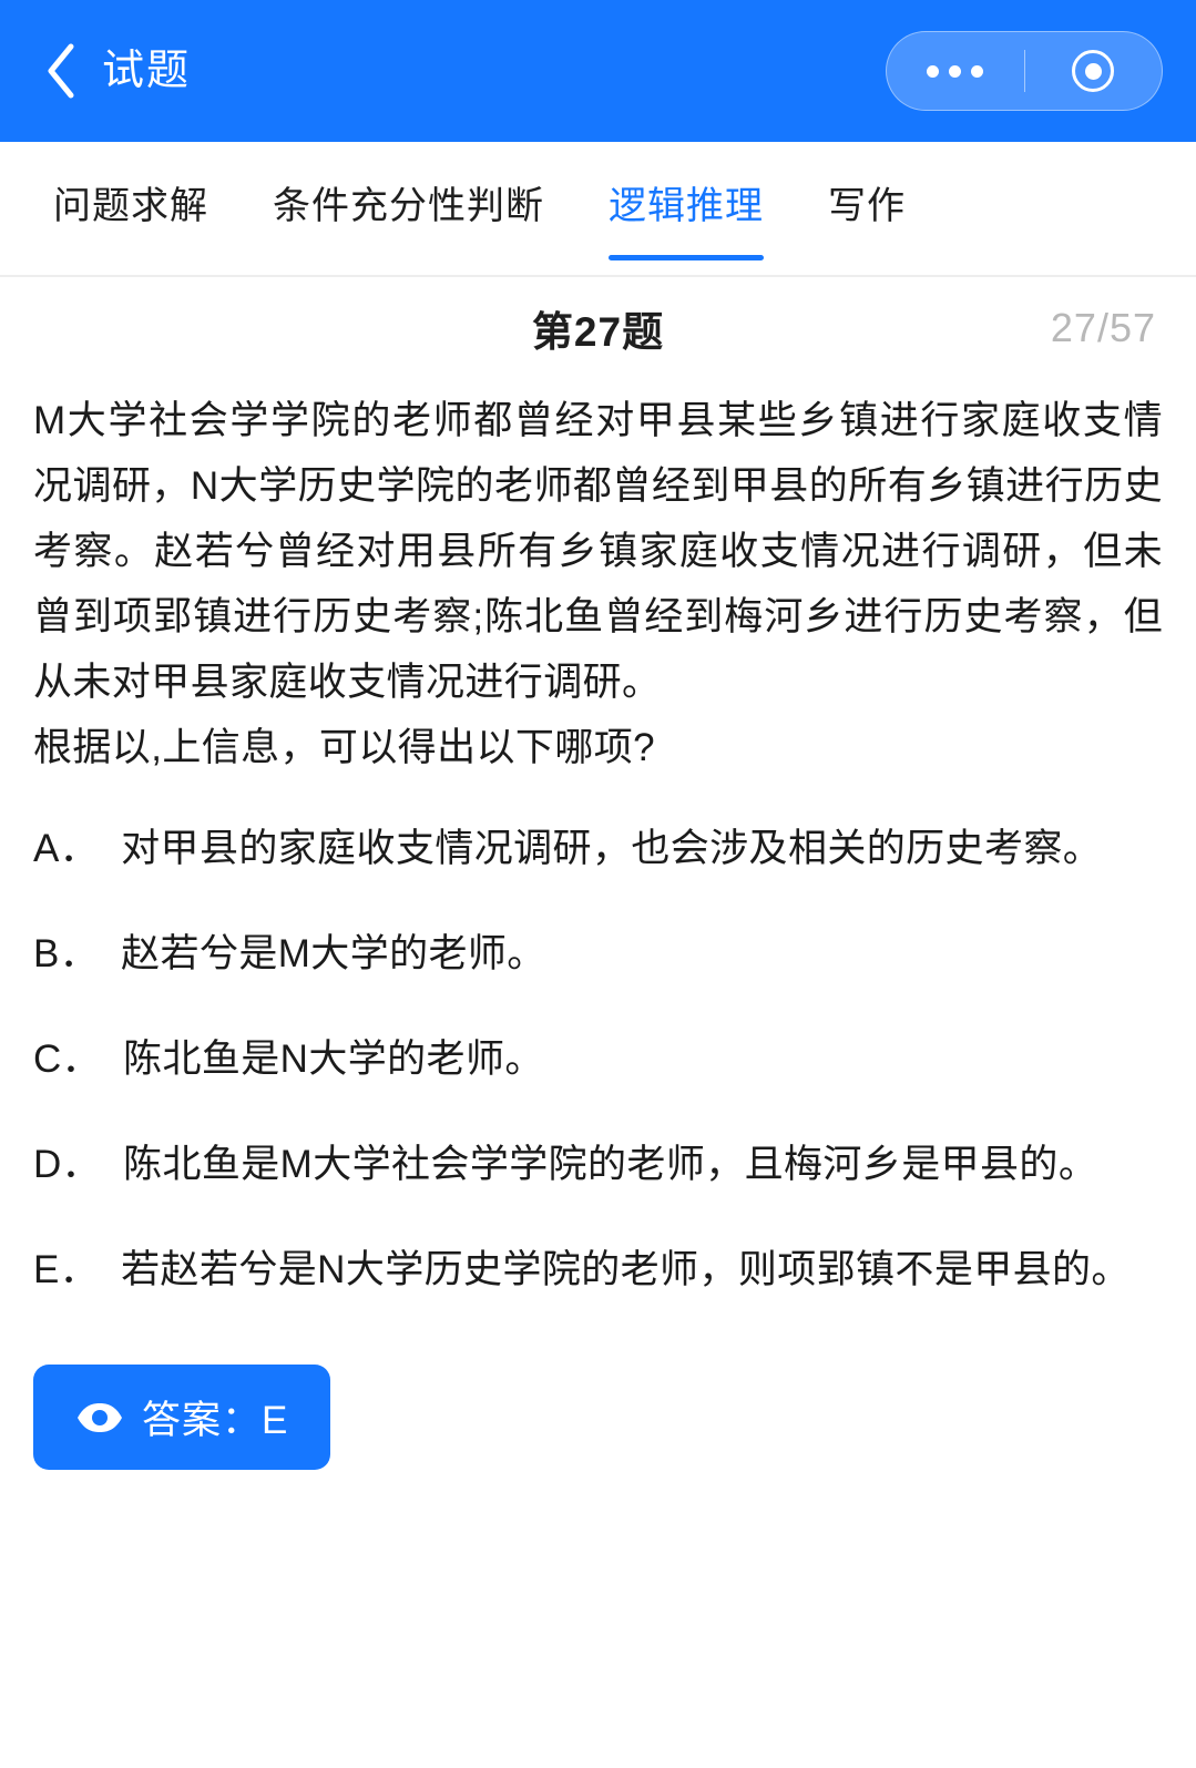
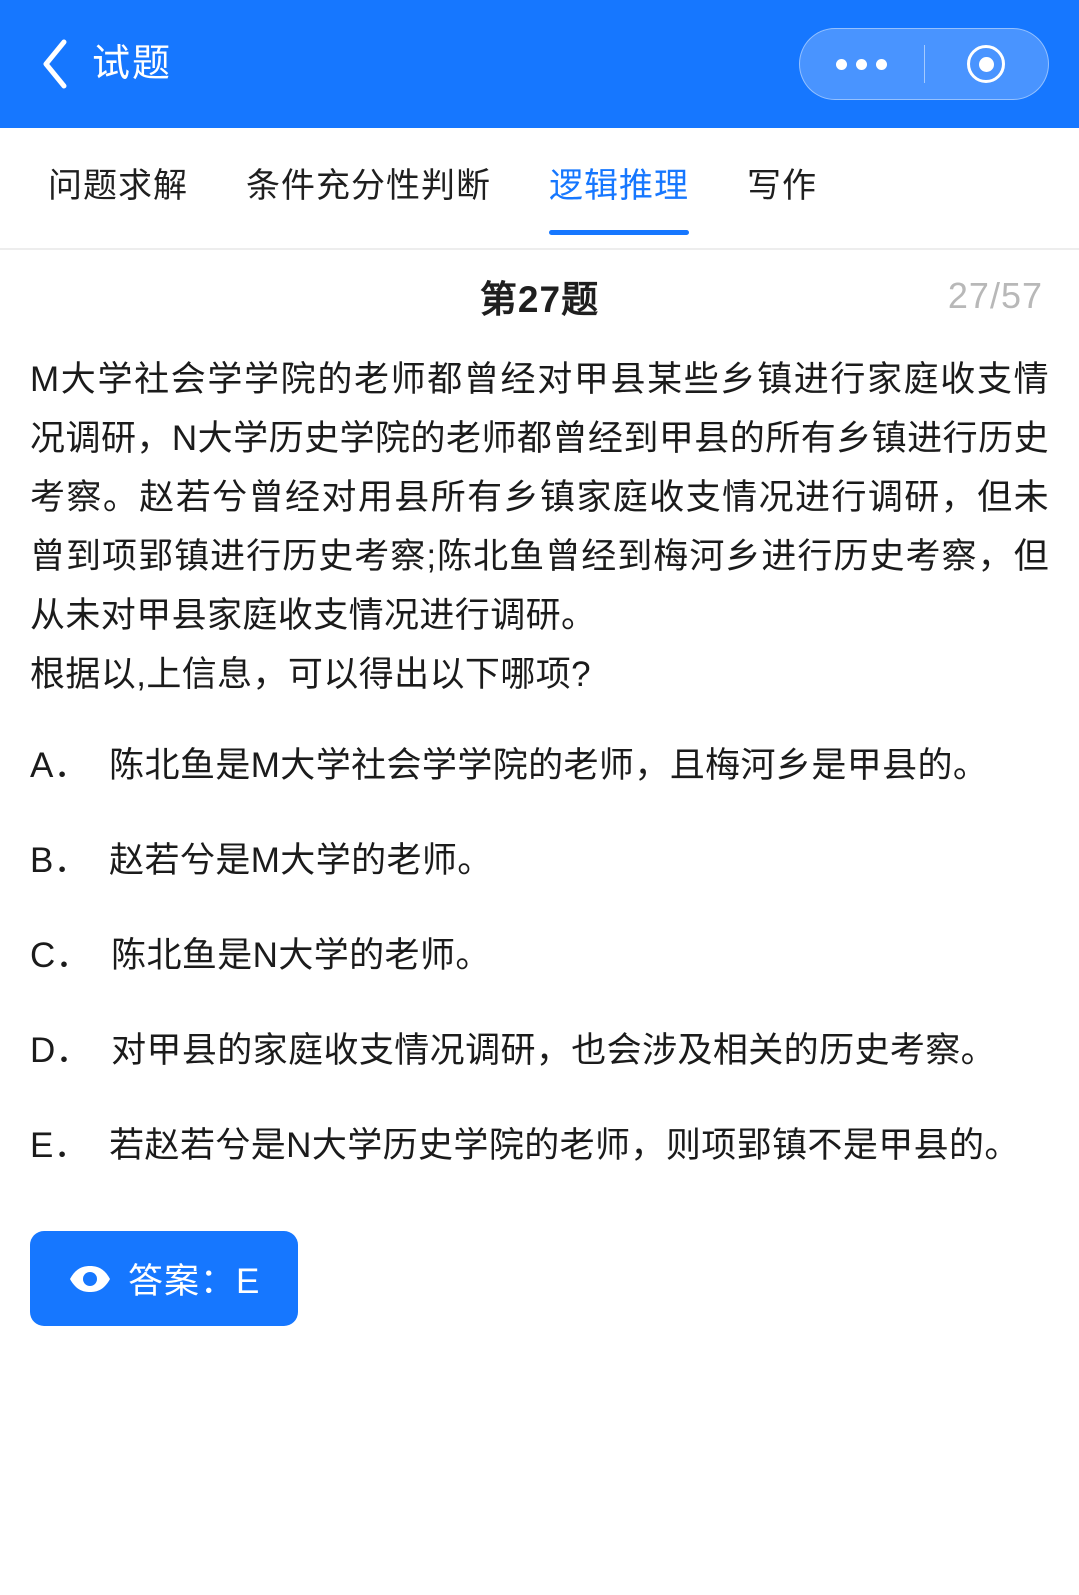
  试题
  问题求解
  条件充分性判断
  逻辑推理
  写作
  第27题
  27/57
  M大学社会学学院的老师都曾经对甲县某些乡镇进行家庭收支情况调研，N大学历史学院的老师都曾经到甲县的所有乡镇进行历史考察。赵若兮曾经对用县所有乡镇家庭收支情况进行调研，但未曾到项郢镇进行历史考察;陈北鱼曾经到梅河乡进行历史考察，但从未对甲县家庭收支情况进行调研。
  根据以,上信息，可以得出以下哪项?
  A．
- 对甲县的家庭收支情况调研，也会涉及相关的历史考察。
+ 陈北鱼是M大学社会学学院的老师，且梅河乡是甲县的。
  B．
  赵若兮是M大学的老师。
  C．
  陈北鱼是N大学的老师。
  D．
- 陈北鱼是M大学社会学学院的老师，且梅河乡是甲县的。
+ 对甲县的家庭收支情况调研，也会涉及相关的历史考察。
  E．
  若赵若兮是N大学历史学院的老师，则项郢镇不是甲县的。
  答案：E
